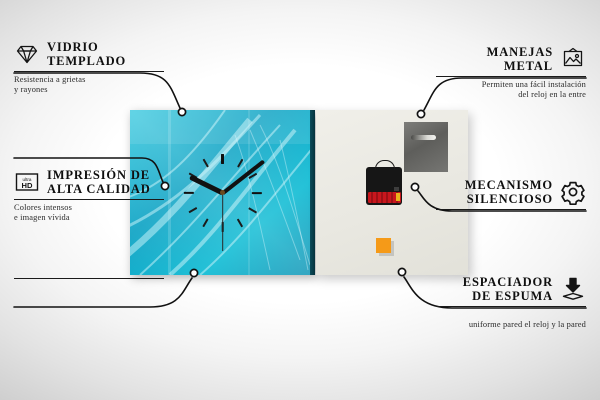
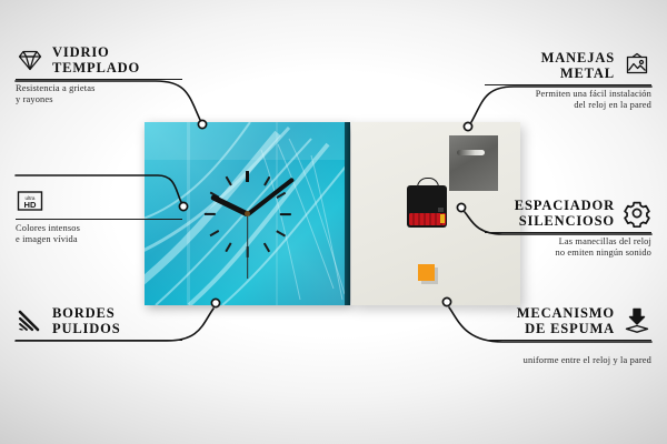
  VIDRIO
  TEMPLADO
  Resistencia a grietas
  y rayones
  HD
- IMPRESIÓN DE
- ALTA CALIDAD
  Colores intensos
  e imagen vívida
+ BORDES
+ PULIDOS
  MANEJAS
  METAL
  Permiten una fácil instalación
- del reloj en la entre
+ del reloj en la pared
- MECANISMO
+ ESPACIADOR
  SILENCIOSO
+ Las manecillas del reloj
+ no emiten ningún sonido
- ESPACIADOR
+ MECANISMO
  DE ESPUMA
- uniforme pared el reloj y la pared
+ uniforme entre el reloj y la pared
